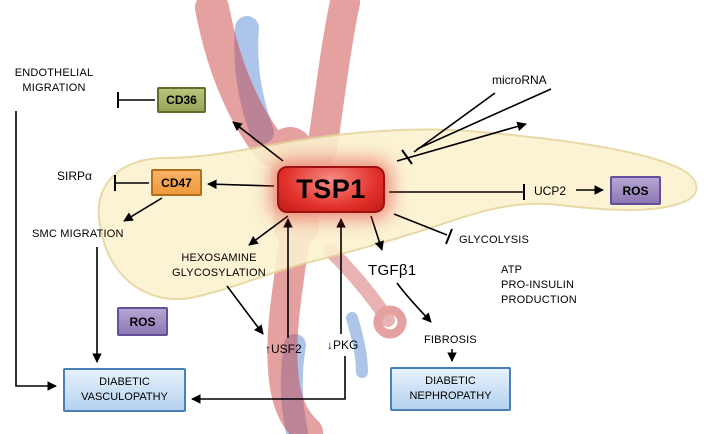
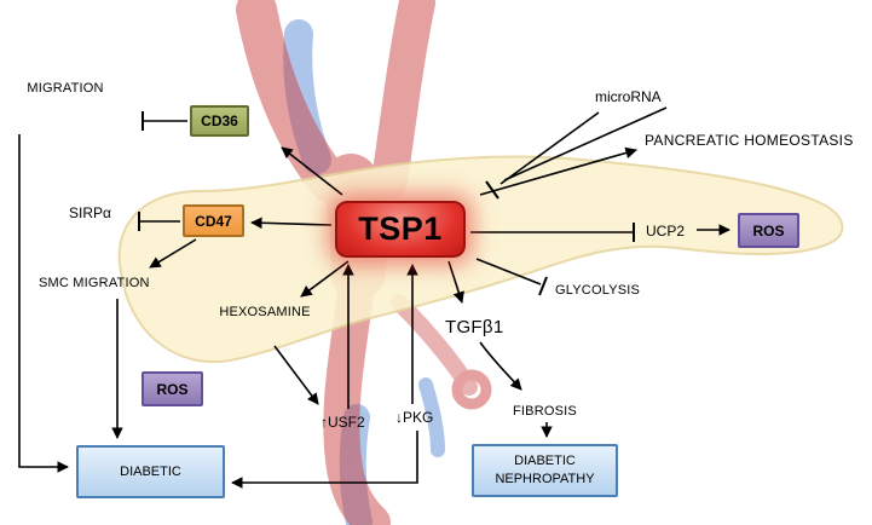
- ENDOTHELIAL
  MIGRATION
  CD36
  SIRPα
  CD47
  TSP1
  SMC MIGRATION
  ROS
  DIABETIC
- VASCULOPATHY
  HEXOSAMINE
- GLYCOSYLATION
  ↑USF2
  ↓PKG
  microRNA
+ PANCREATIC HOMEOSTASIS
  UCP2
  ROS
  GLYCOLYSIS
  TGFβ1
- ATP
- PRO-INSULIN
- PRODUCTION
  FIBROSIS
  DIABETIC
  NEPHROPATHY
